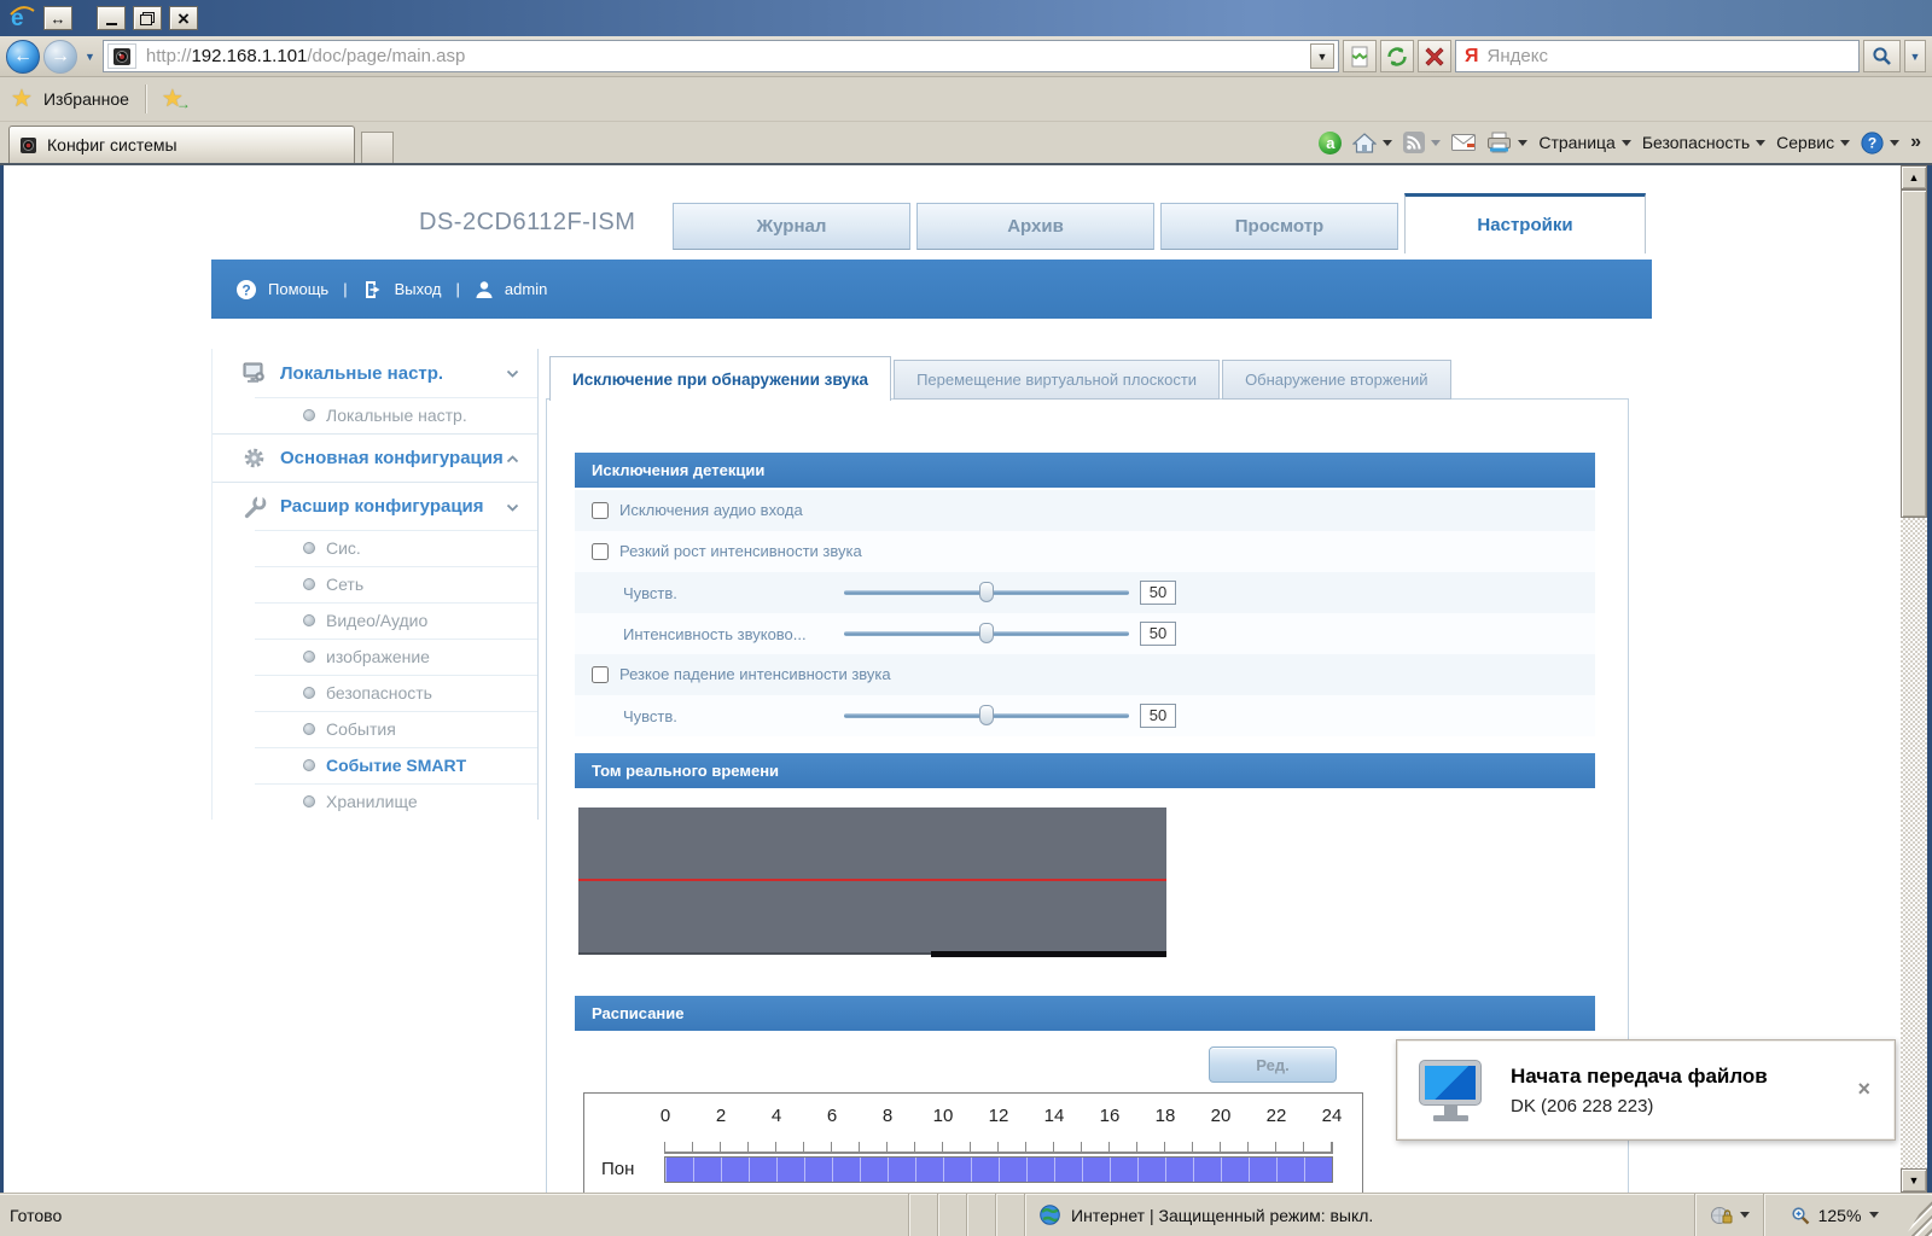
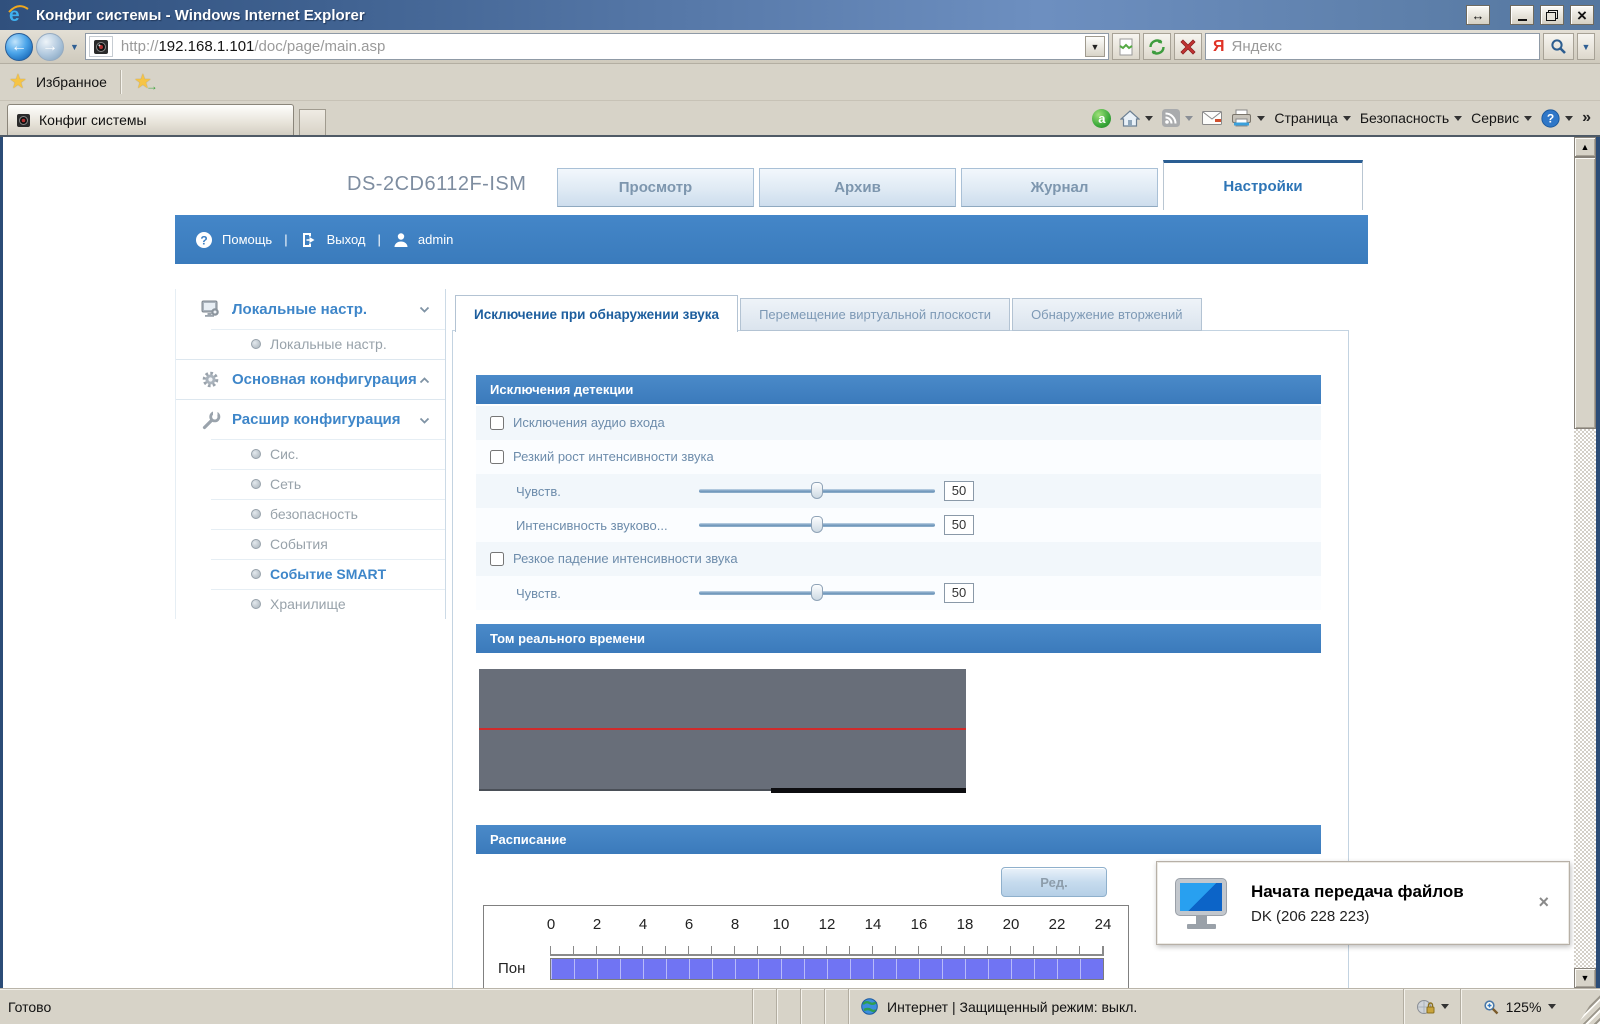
  e
+ Конфиг системы - Windows Internet Explorer
  ↔
  ×
  ←
  →
  ▼
  http://192.168.1.101/doc/page/main.asp
  ▼
  Я
  Яндекс
  ▼
  ★
  Избранное
  ★
  →
  Конфиг системы
  a
  Страница
  Безопасность
  Сервис
  ?
  »
  DS-2CD6112F-ISM
- Журнал
+ Просмотр
  Архив
- Просмотр
+ Журнал
  Настройки
  ?
  Помощь
  |
  Выход
  |
  admin
  Локальные настр.
  Локальные настр.
  Основная конфигурация
  Расшир конфигурация
  Сис.
  Сеть
- Видео/Аудио
- изображение
  безопасность
  События
  Событие SMART
  Хранилище
  Исключение при обнаружении звука
  Перемещение виртуальной плоскости
  Обнаружение вторжений
  Исключения детекции
  Исключения аудио входа
  Резкий рост интенсивности звука
  Чувств.
  50
  Интенсивность звуково...
  50
  Резкое падение интенсивности звука
  Чувств.
  50
  Том реального времени
  Расписание
  Ред.
  0
  2
  4
  6
  8
  10
  12
  14
  16
  18
  20
  22
  24
  Пон
  Начата передача файлов
  DK (206 228 223)
  ×
  ▲
  ▼
  Готово
  Интернет | Защищенный режим: выкл.
  125%
